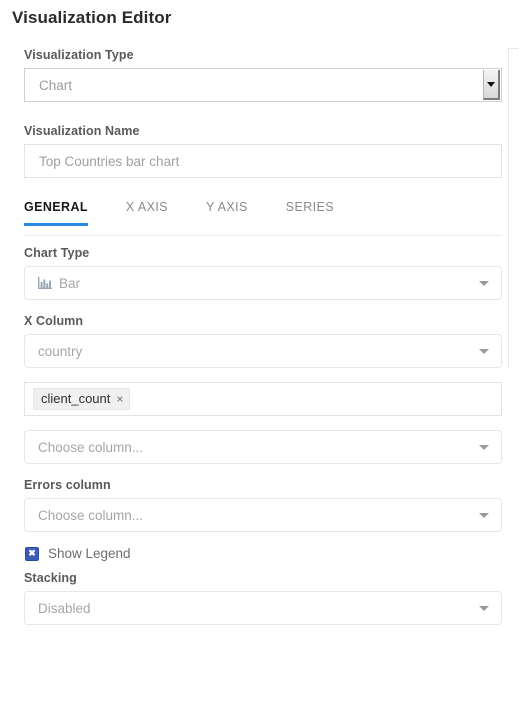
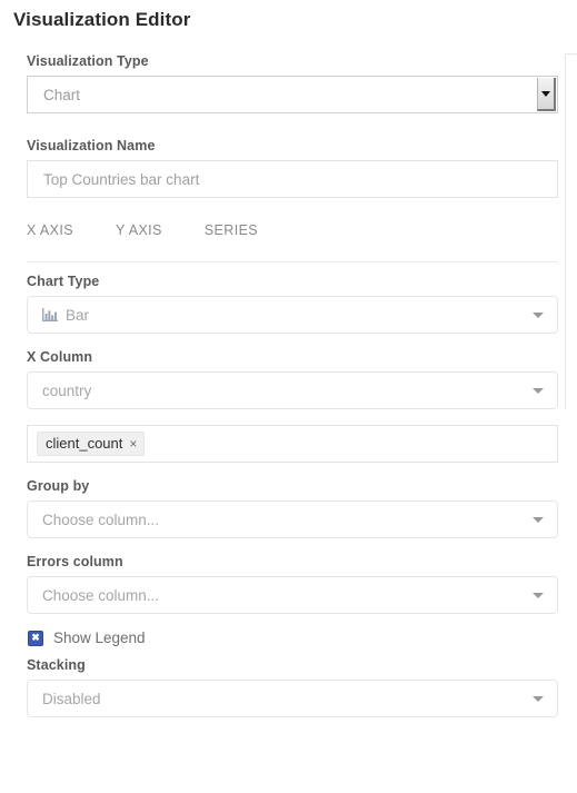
  Visualization Editor
  Visualization Type
  Chart
  Visualization Name
  Top Countries bar chart
- GENERAL
  X AXIS
  Y AXIS
  SERIES
  Chart Type
  Bar
  X Column
  country
  client_count
  ×
+ Group by
  Choose column...
  Errors column
  Choose column...
  ✖
  Show Legend
  Stacking
  Disabled
